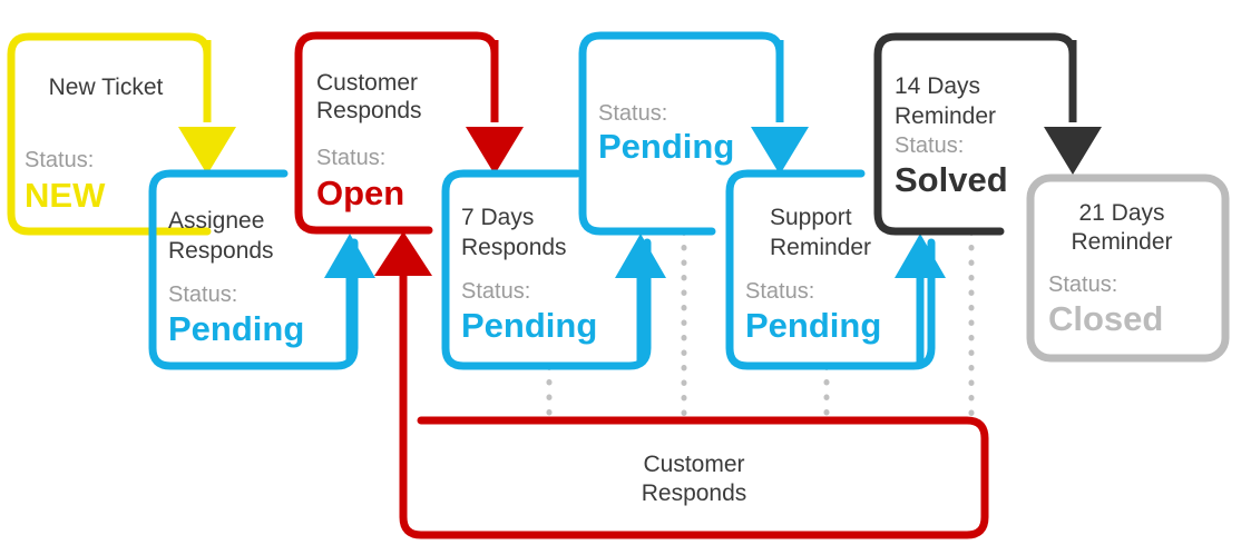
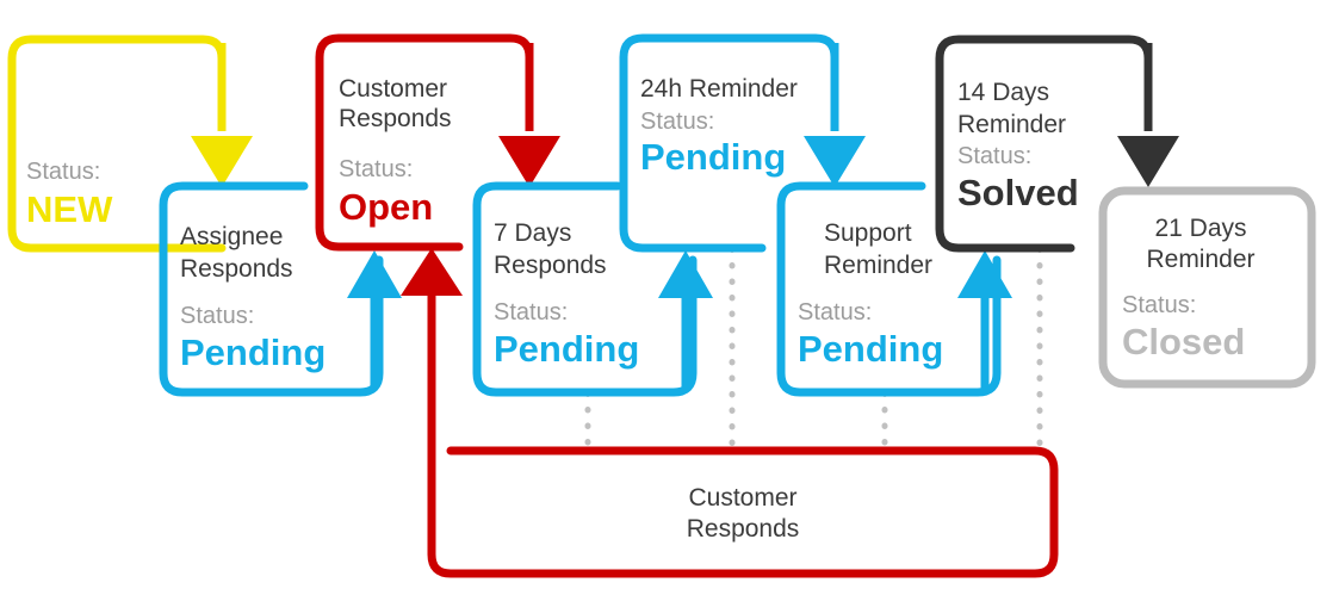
  Customer
  Responds
- New Ticket
  Status:
  NEW
  Assignee
  Responds
  Status:
  Pending
  Customer
  Responds
  Status:
  Open
  7 Days
  Responds
  Status:
  Pending
+ 24h Reminder
  Status:
  Pending
  Support
  Reminder
  Status:
  Pending
  14 Days
  Reminder
  Status:
  Solved
  21 Days
  Reminder
  Status:
  Closed
